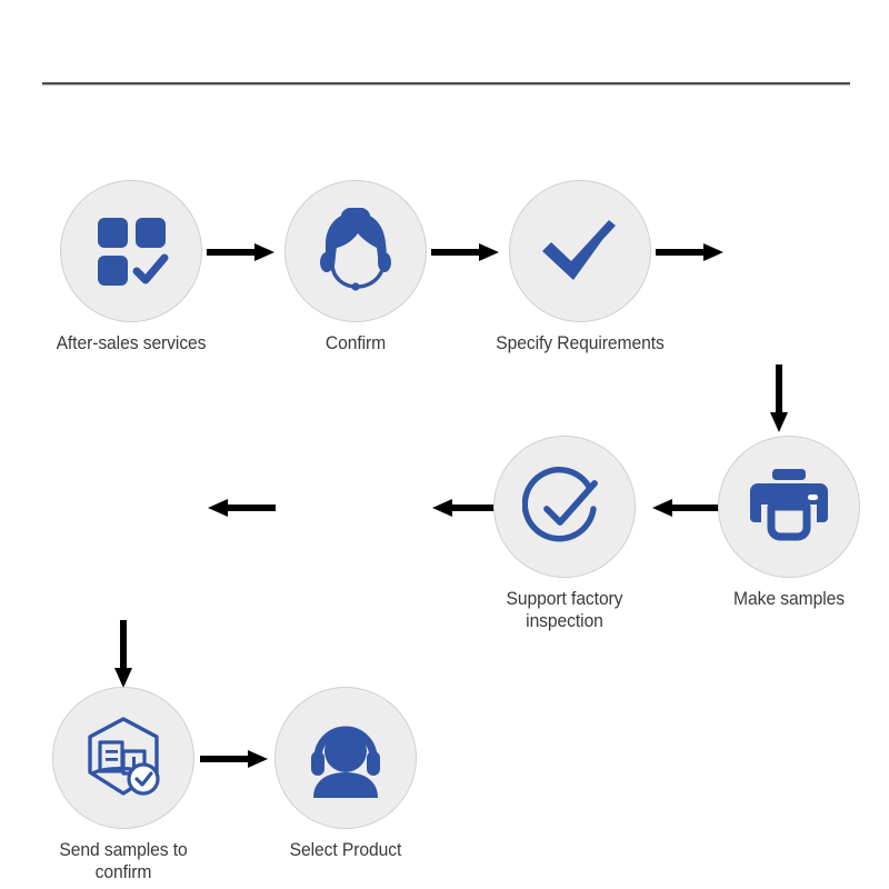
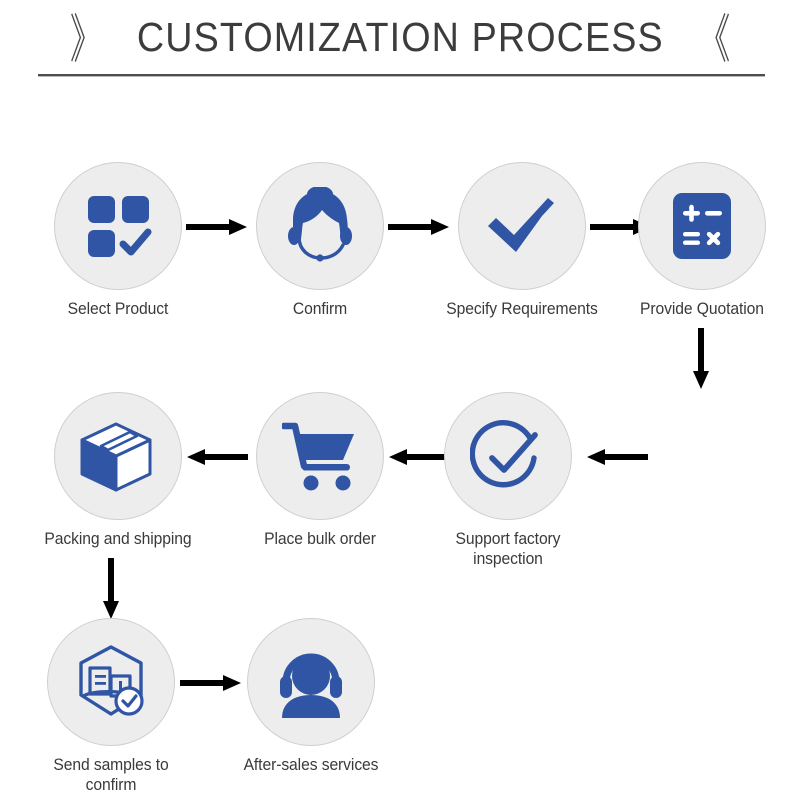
+ 》 CUSTOMIZATION PROCESS 《
- After-sales services
+ Select Product
  Confirm
  Specify Requirements
+ Provide Quotation
+ Packing and shipping
+ Place bulk order
  Support factory inspection
- Make samples
  Send samples to confirm
- Select Product
+ After-sales services
